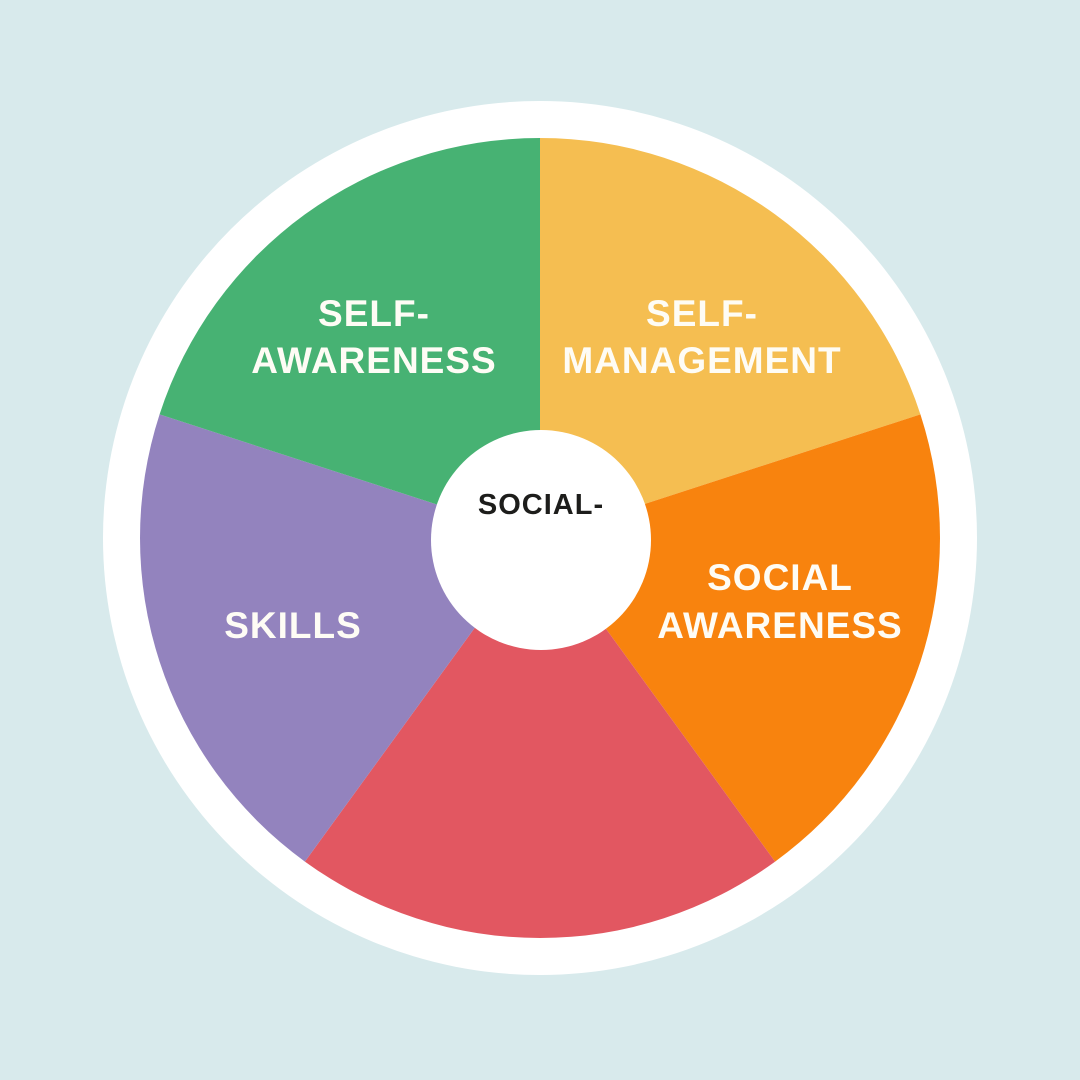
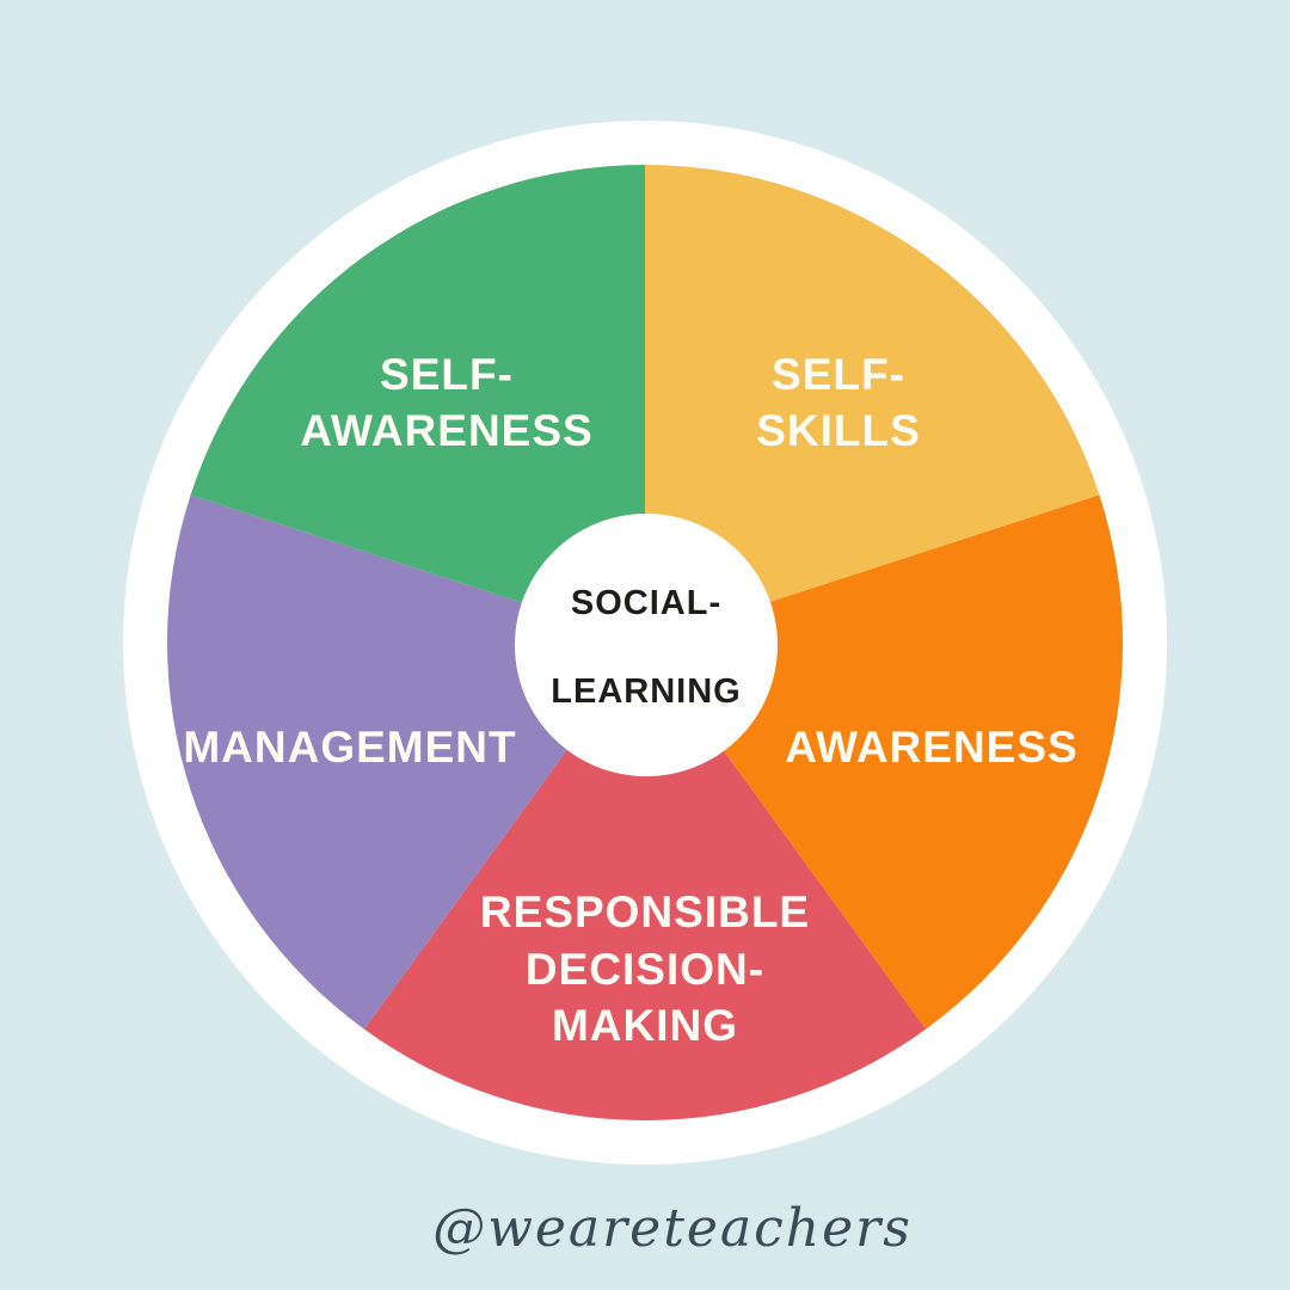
  SELF-
  AWARENESS
  SELF-
- MANAGEMENT
+ SKILLS
- SOCIAL
  AWARENESS
- SKILLS
+ MANAGEMENT
+ RESPONSIBLE
+ DECISION-
+ MAKING
  SOCIAL-
+ LEARNING
+ @weareteachers
